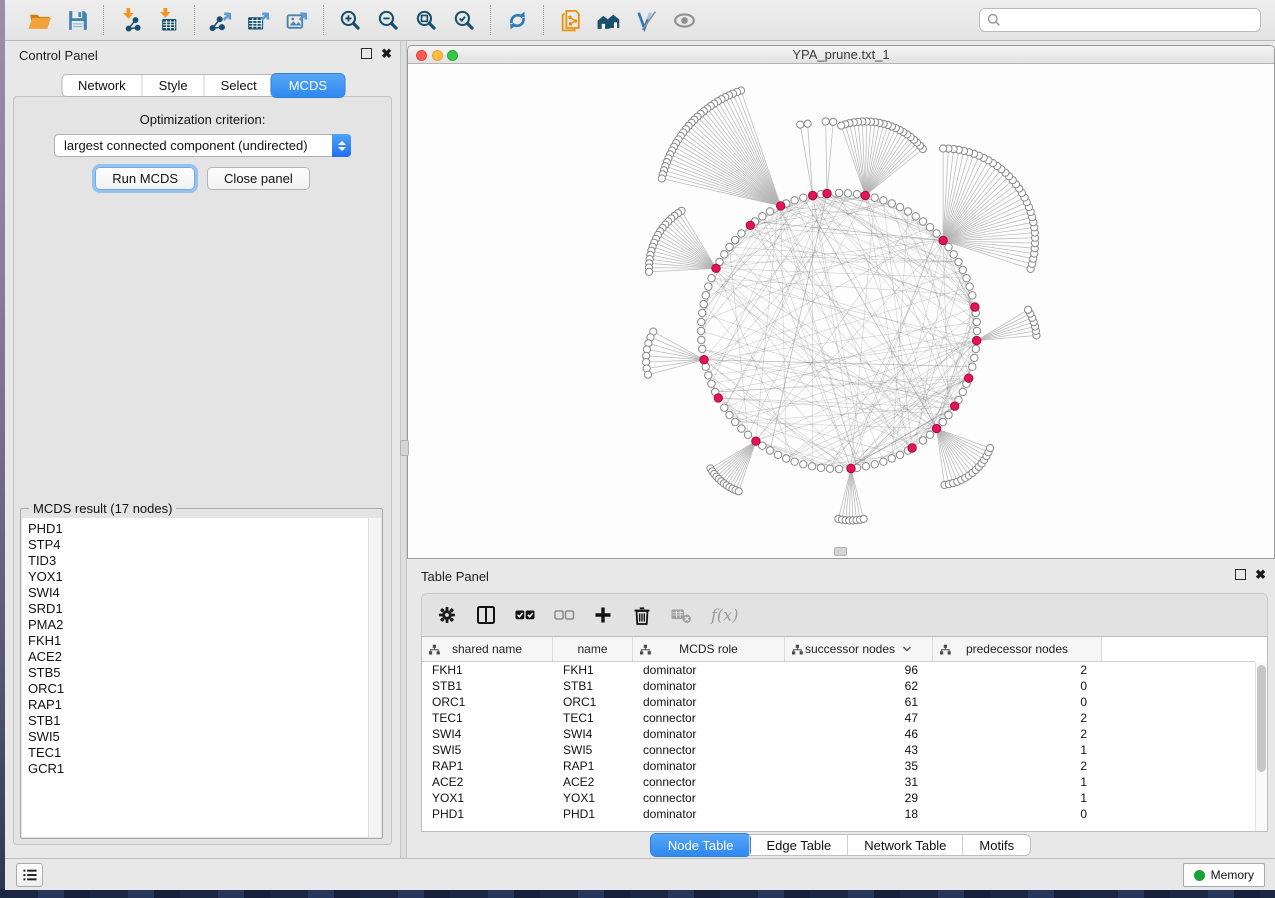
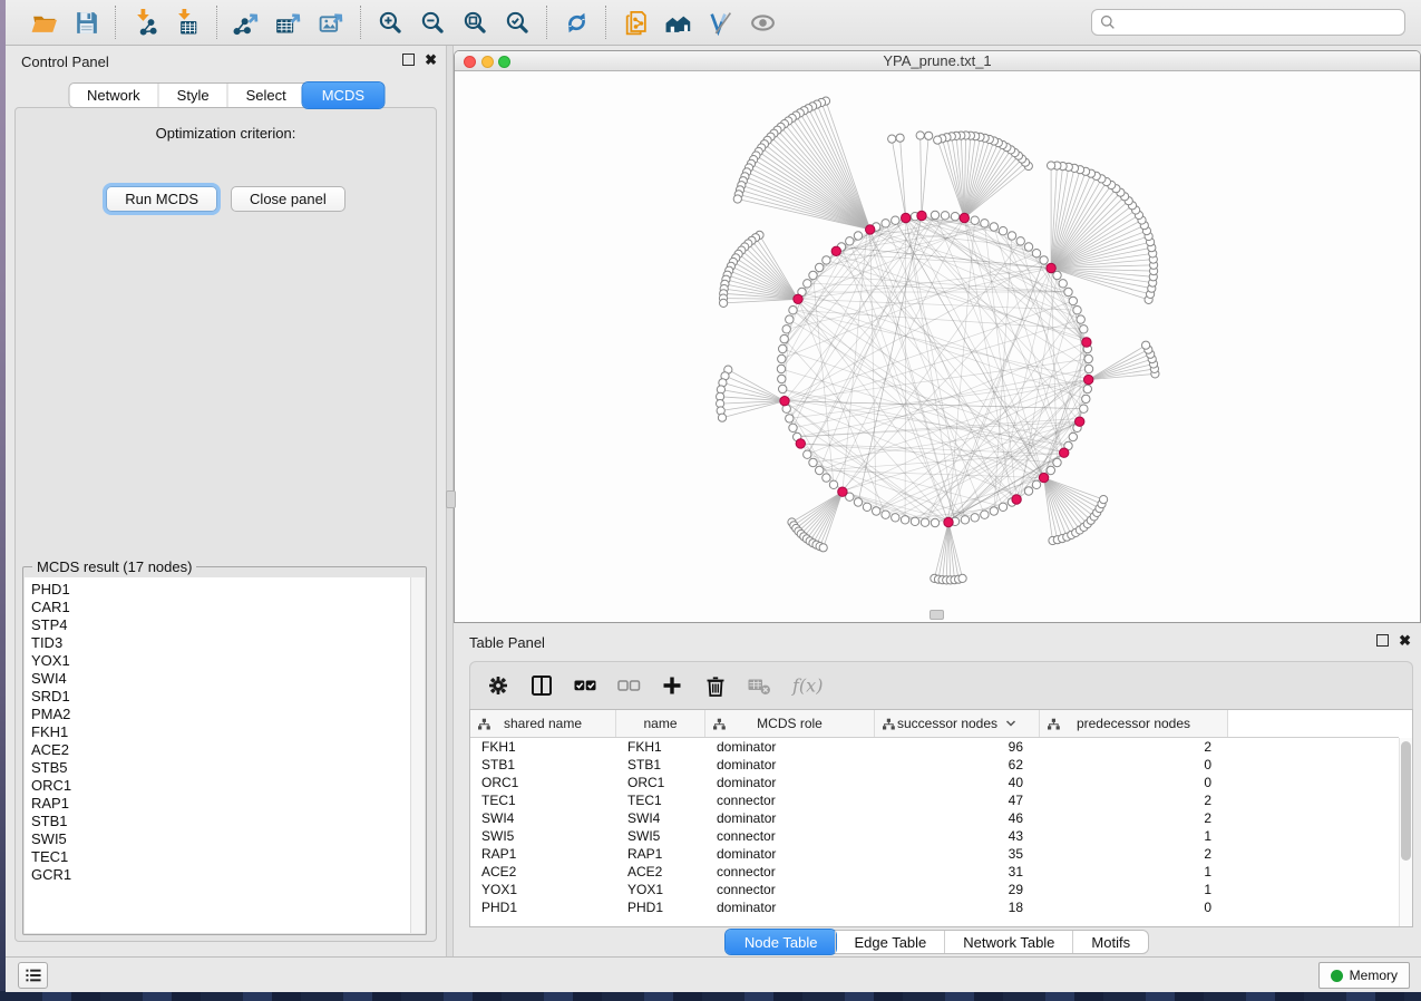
  Control Panel
  ✖
  Network
  Style
  Select
  MCDS
  Optimization criterion:
- largest connected component (undirected)
  Run MCDS
  Close panel
  MCDS result (17 nodes)
  PHD1
+ CAR1
  STP4
  TID3
  YOX1
  SWI4
  SRD1
  PMA2
  FKH1
  ACE2
  STB5
  ORC1
  RAP1
  STB1
  SWI5
  TEC1
  GCR1
  YPA_prune.txt_1
  Table Panel
  ✖
  f(x)
  shared name
  name
  MCDS role
  successor nodes
  predecessor nodes
  FKH1
  FKH1
  dominator
  96
  2
  STB1
  STB1
  dominator
  62
  0
  ORC1
  ORC1
  dominator
- 61
+ 40
  0
  TEC1
  TEC1
  connector
  47
  2
  SWI4
  SWI4
  dominator
  46
  2
  SWI5
  SWI5
  connector
  43
  1
  RAP1
  RAP1
  dominator
  35
  2
  ACE2
  ACE2
  connector
  31
  1
  YOX1
  YOX1
  connector
  29
  1
  PHD1
  PHD1
  dominator
  18
  0
  Node Table
  Edge Table
  Network Table
  Motifs
  Memory
